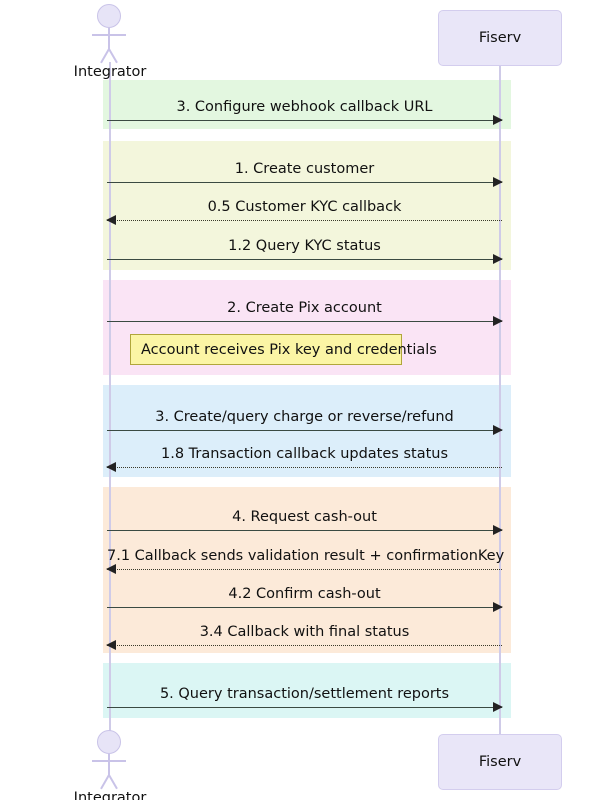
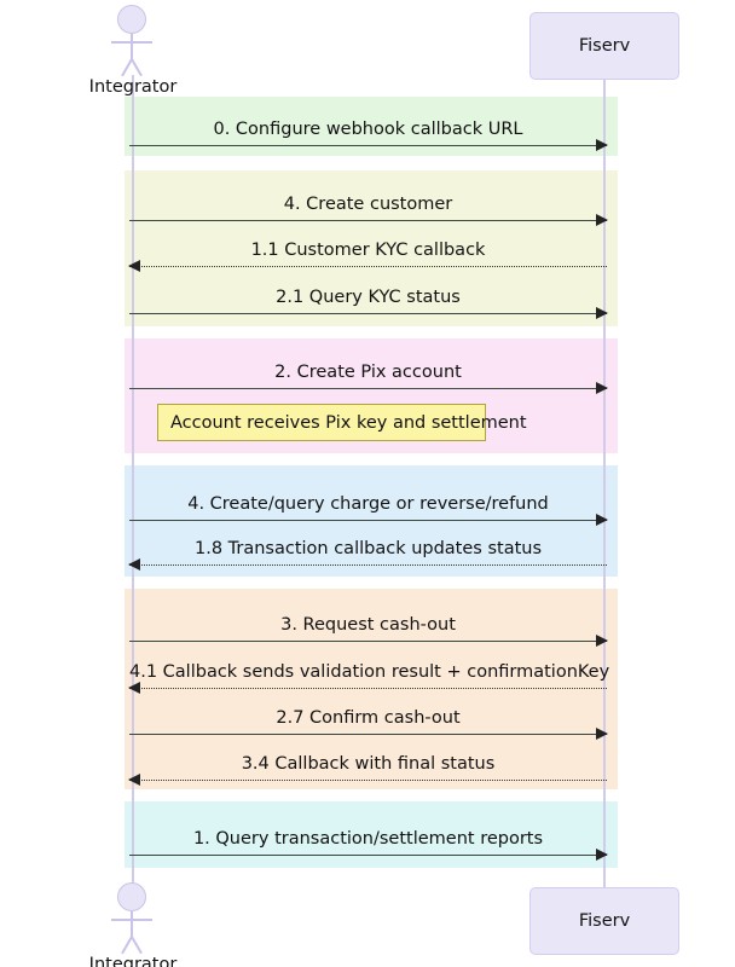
  Integrator
  Fiserv
- 3. Configure webhook callback URL
+ 0. Configure webhook callback URL
- 1. Create customer
+ 4. Create customer
- 0.5 Customer KYC callback
+ 1.1 Customer KYC callback
- 1.2 Query KYC status
+ 2.1 Query KYC status
  2. Create Pix account
- 3. Create/query charge or reverse/refund
+ 4. Create/query charge or reverse/refund
  1.8 Transaction callback updates status
- 4. Request cash-out
+ 3. Request cash-out
- 7.1 Callback sends validation result + confirmationKey
+ 4.1 Callback sends validation result + confirmationKey
- 4.2 Confirm cash-out
+ 2.7 Confirm cash-out
  3.4 Callback with final status
- 5. Query transaction/settlement reports
+ 1. Query transaction/settlement reports
- Account receives Pix key and credentials
+ Account receives Pix key and settlement
  Integrator
  Fiserv
